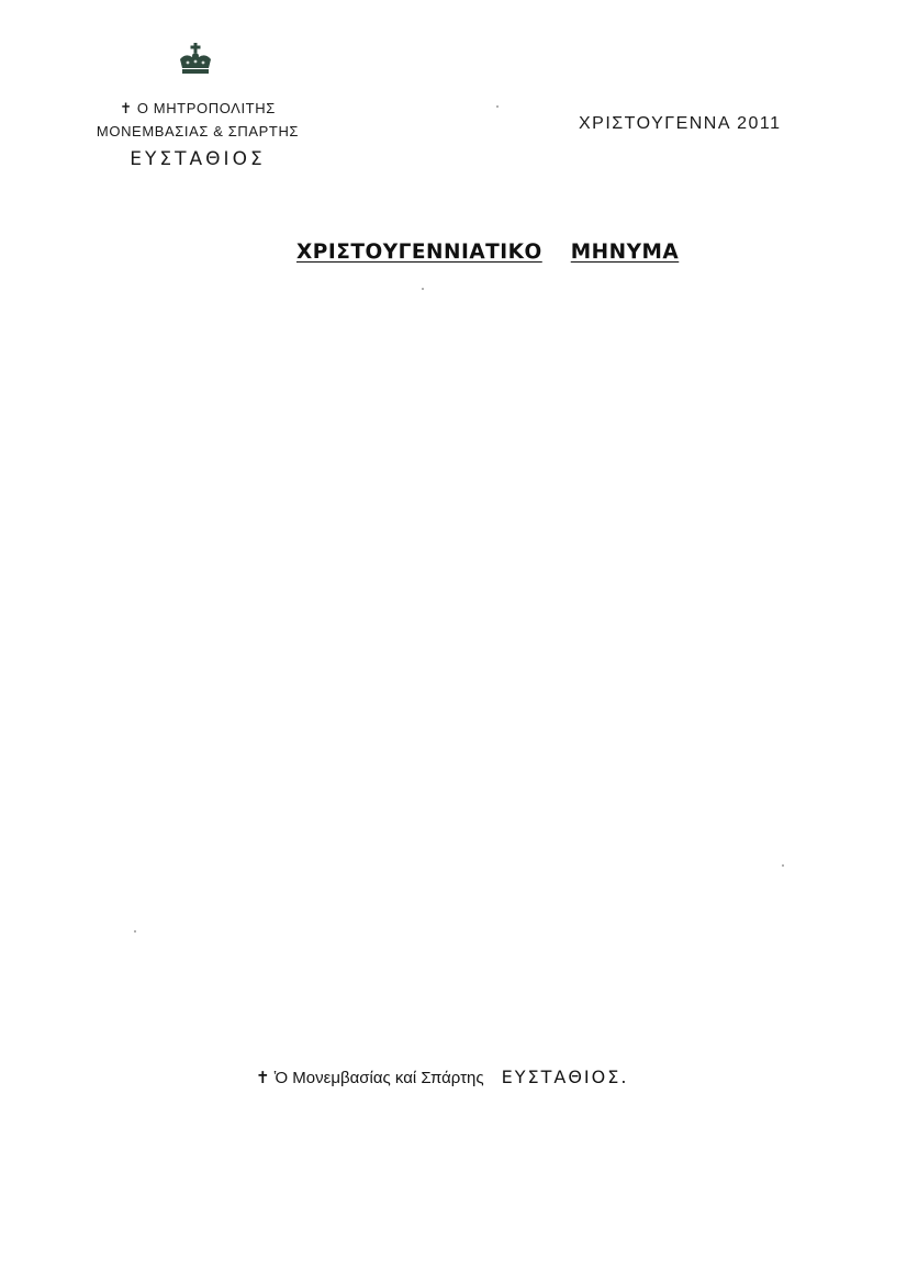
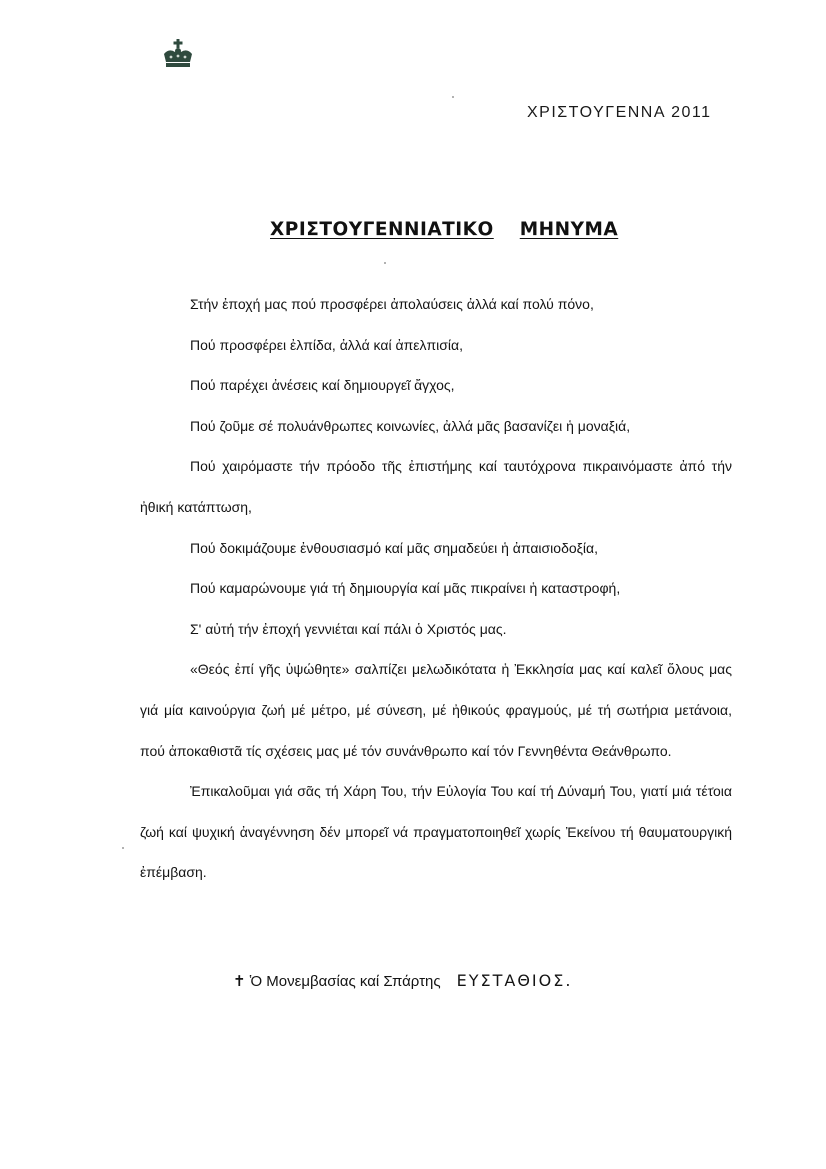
- ✝ Ο ΜΗΤΡΟΠΟΛΙΤΗΣ
- ΜΟΝΕΜΒΑΣΙΑΣ & ΣΠΑΡΤΗΣ
- ΕΥΣΤΑΘΙΟΣ
  ΧΡΙΣΤΟΥΓΕΝΝΑ 2011
  ΧΡΙΣΤΟΥΓΕΝΝΙΑΤΙΚΟ ΜΗΝΥΜΑ
+ Στήν ἐποχή μας πού προσφέρει ἀπολαύσεις ἀλλά καί πολύ πόνο,
+ Πού προσφέρει ἐλπίδα, ἀλλά καί ἀπελπισία,
+ Πού παρέχει ἀνέσεις καί δημιουργεῖ ἄγχος,
+ Πού ζοῦμε σέ πολυάνθρωπες κοινωνίες, ἀλλά μᾶς βασανίζει ἡ μοναξιά,
+ Πού χαιρόμαστε τήν πρόοδο τῆς ἐπιστήμης καί ταυτόχρονα πικραινόμαστε ἀπό τήν ἠθική κατάπτωση,
+ Πού δοκιμάζουμε ἐνθουσιασμό καί μᾶς σημαδεύει ἡ ἀπαισιοδοξία,
+ Πού καμαρώνουμε γιά τή δημιουργία καί μᾶς πικραίνει ἡ καταστροφή,
+ Σ' αὐτή τήν ἐποχή γεννιέται καί πάλι ὁ Χριστός μας.
+ «Θεός ἐπί γῆς ὑψώθητε» σαλπίζει μελωδικότατα ἡ Ἐκκλησία μας καί καλεῖ ὅλους μας γιά μία καινούργια ζωή μέ μέτρο, μέ σύνεση, μέ ἠθικούς φραγμούς, μέ τή σωτήρια μετάνοια, πού ἀποκαθιστᾶ τίς σχέσεις μας μέ τόν συνάνθρωπο καί τόν Γεννηθέντα Θεάνθρωπο.
+ Ἐπικαλοῦμαι γιά σᾶς τή Χάρη Του, τήν Εὐλογία Του καί τή Δύναμή Του, γιατί μιά τέτοια ζωή καί ψυχική ἀναγέννηση δέν μπορεῖ νά πραγματοποιηθεῖ χωρίς Ἐκείνου τή θαυματουργική ἐπέμβαση.
  ✝ Ὁ Μονεμβασίας καί Σπάρτης ΕΥΣΤΑΘΙΟΣ.
